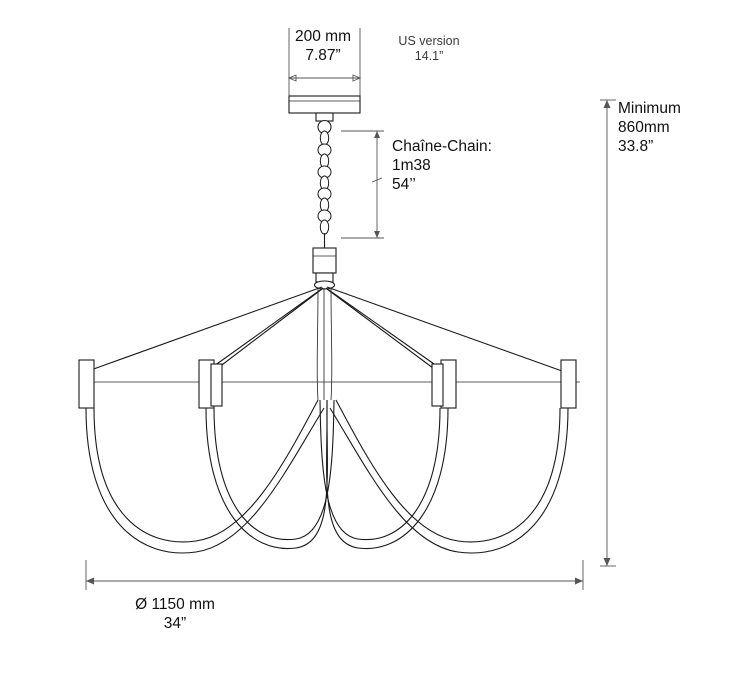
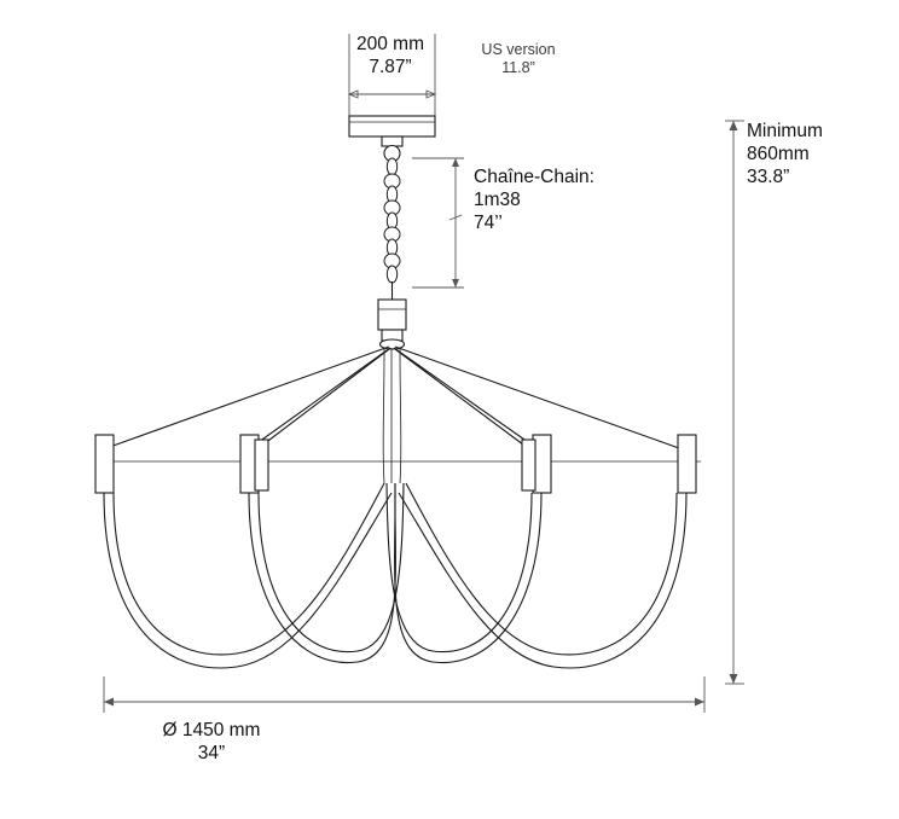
  200 mm
  7.87”
  US version
- 14.1”
+ 11.8”
  Chaîne-Chain:
  1m38
- 54’’
+ 74’’
  Minimum
  860mm
  33.8”
- Ø 1150 mm
+ Ø 1450 mm
  34”
